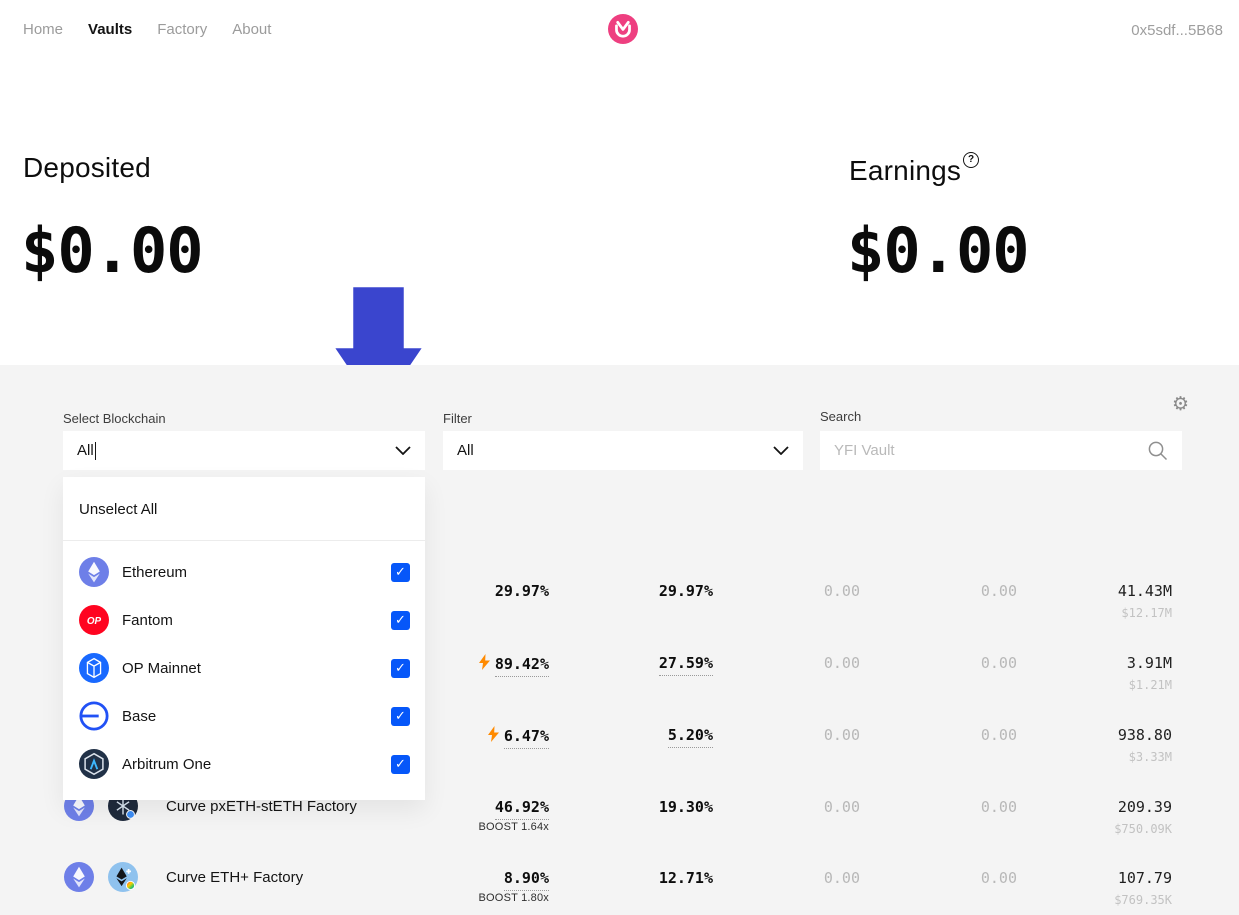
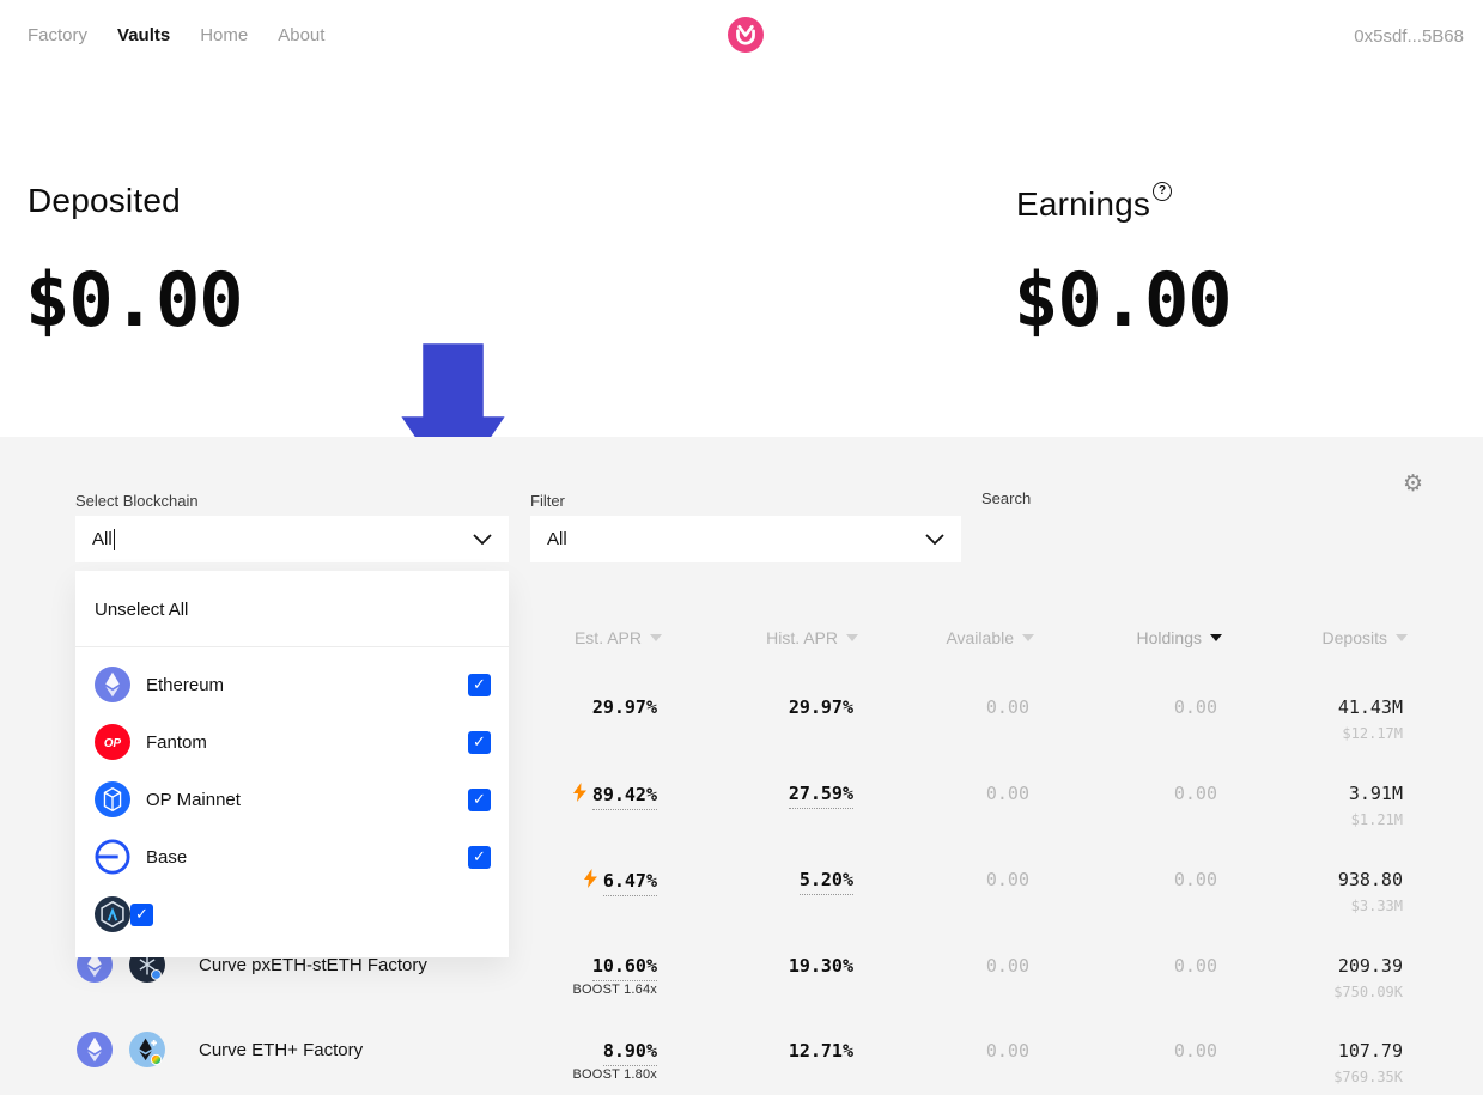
- Home
+ Factory
  Vaults
- Factory
+ Home
  About
  0x5sdf...5B68
  Deposited
  Earnings ?
  $0.00
  $0.00
  Select Blockchain
  All
  Filter
  All
  Search
- YFI Vault
  ⚙
+ Est. APR
+ Hist. APR
+ Available
+ Holdings
+ Deposits
  29.97%
  29.97%
  0.00
  0.00
  41.43M
  $12.17M
  89.42%
  27.59%
  0.00
  0.00
  3.91M
  $1.21M
  6.47%
  5.20%
  0.00
  0.00
  938.80
  $3.33M
  Curve pxETH-stETH Factory
- 46.92%
+ 10.60%
  BOOST 1.64x
  19.30%
  0.00
  0.00
  209.39
  $750.09K
  Curve ETH+ Factory
  8.90%
  BOOST 1.80x
  12.71%
  0.00
  0.00
  107.79
  $769.35K
  Unselect All
  Ethereum
  ✓
  OP
  Fantom
  ✓
  OP Mainnet
  ✓
  Base
  ✓
- Arbitrum One
  ✓
